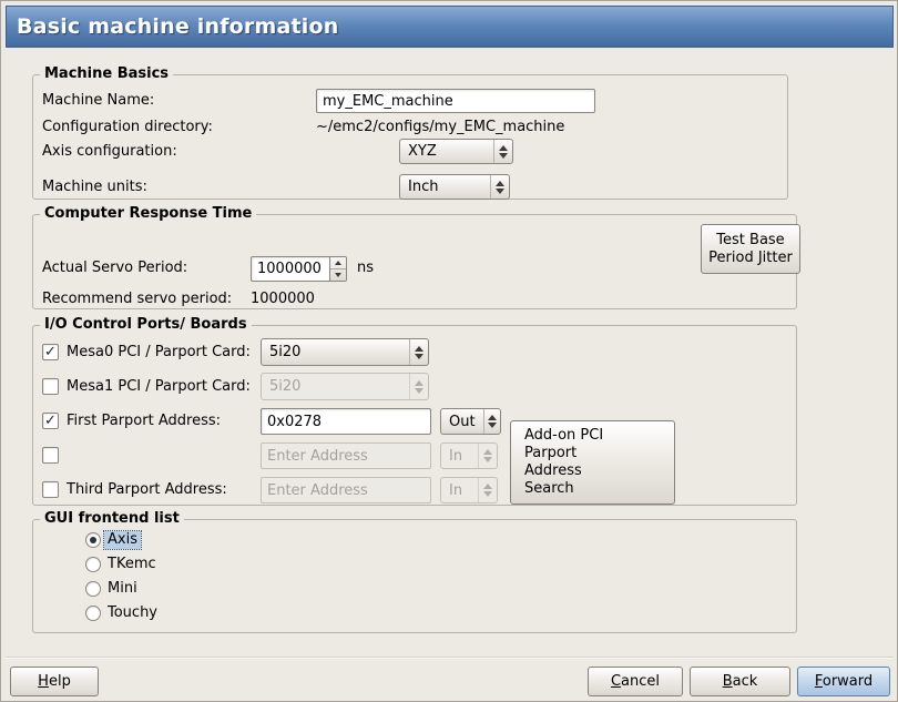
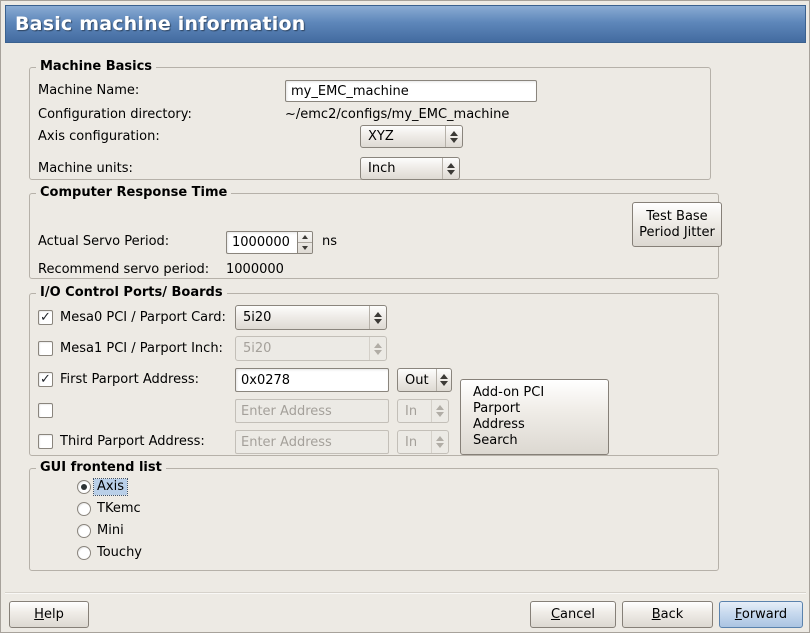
  Basic machine information
  Machine Basics
  Machine Name:
  my_EMC_machine
  Configuration directory:
  ~/emc2/configs/my_EMC_machine
  Axis configuration:
  XYZ
  Machine units:
  Inch
  Computer Response Time
  Test Base Period Jitter
  Actual Servo Period:
  1000000
  ns
  Recommend servo period:
  1000000
  I/O Control Ports/ Boards
  ✓
  Mesa0 PCI / Parport Card:
  5i20
- Mesa1 PCI / Parport Card:
+ Mesa1 PCI / Parport Inch:
  5i20
  ✓
  First Parport Address:
  0x0278
  Out
  Enter Address
  In
  Third Parport Address:
  Enter Address
  In
  Add-on PCI
  Parport
  Address
  Search
  GUI frontend list
  Axis
  TKemc
  Mini
  Touchy
  Help
  Cancel
  Back
  Forward
